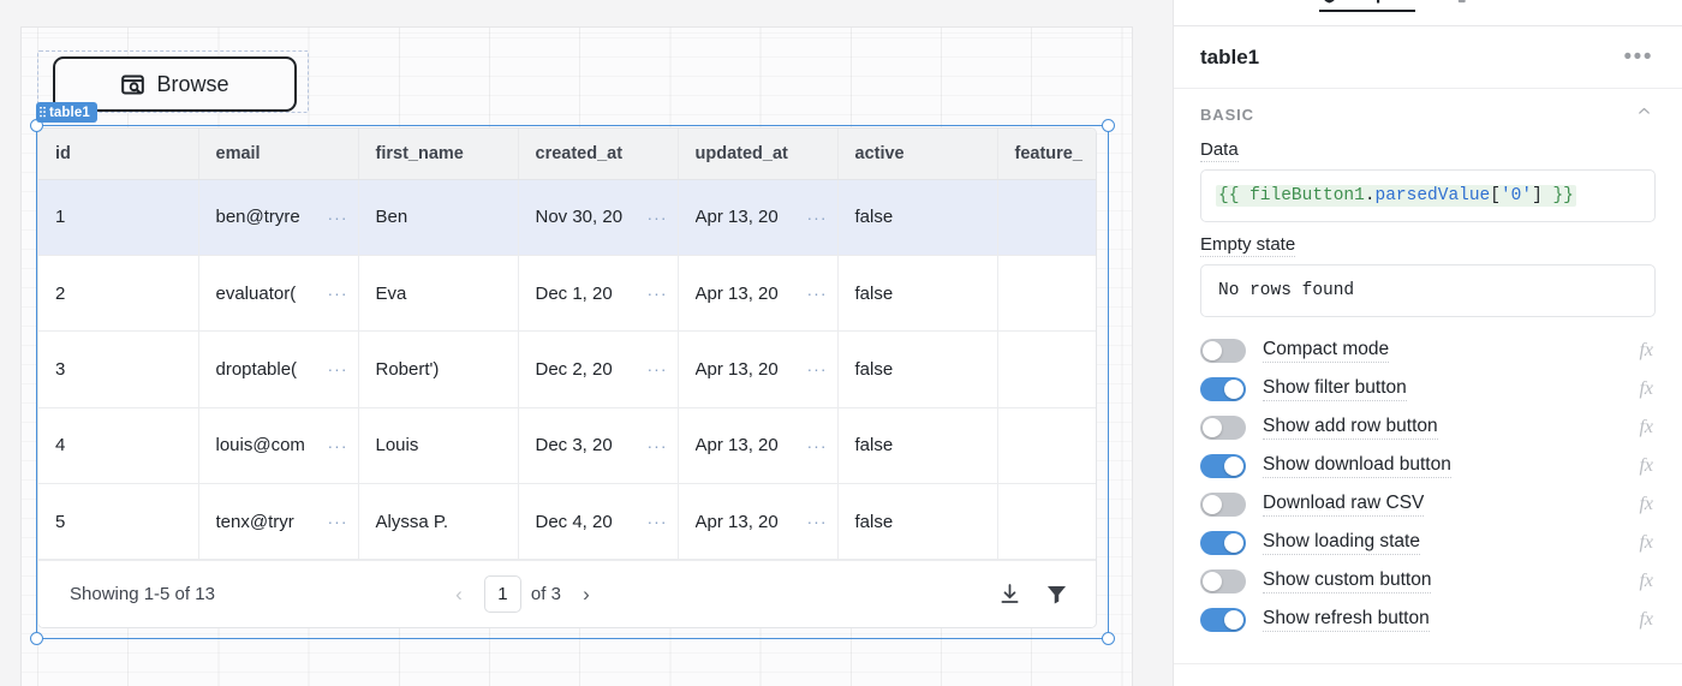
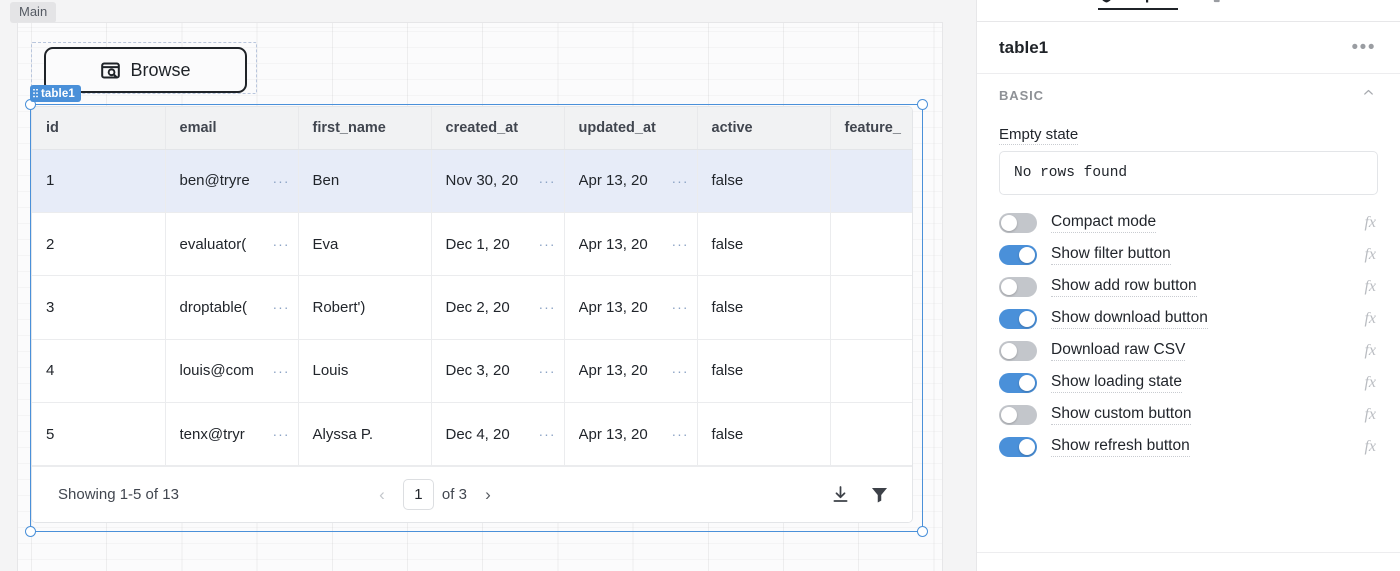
+ Main
  Browse
  table1
  id	email	first_name	created_at	updated_at	active	feature_
  1	ben@tryre ···	Ben	Nov 30, 20 ···	Apr 13, 20 ···	false
  2	evaluator( ···	Eva	Dec 1, 20 ···	Apr 13, 20 ···	false
  3	droptable( ···	Robert')	Dec 2, 20 ···	Apr 13, 20 ···	false
  4	louis@com ···	Louis	Dec 3, 20 ···	Apr 13, 20 ···	false
  5	tenx@tryr ···	Alyssa P.	Dec 4, 20 ···	Apr 13, 20 ···	false
  Showing 1-5 of 13
  ‹
  1
  of 3
  ›
  table1
  •••
  BASIC
- Data
- {{ fileButton1.parsedValue['0'] }}
  Empty state
  No rows found
  Compact mode
  fx
  Show filter button
  fx
  Show add row button
  fx
  Show download button
  fx
  Download raw CSV
  fx
  Show loading state
  fx
  Show custom button
  fx
  Show refresh button
  fx
